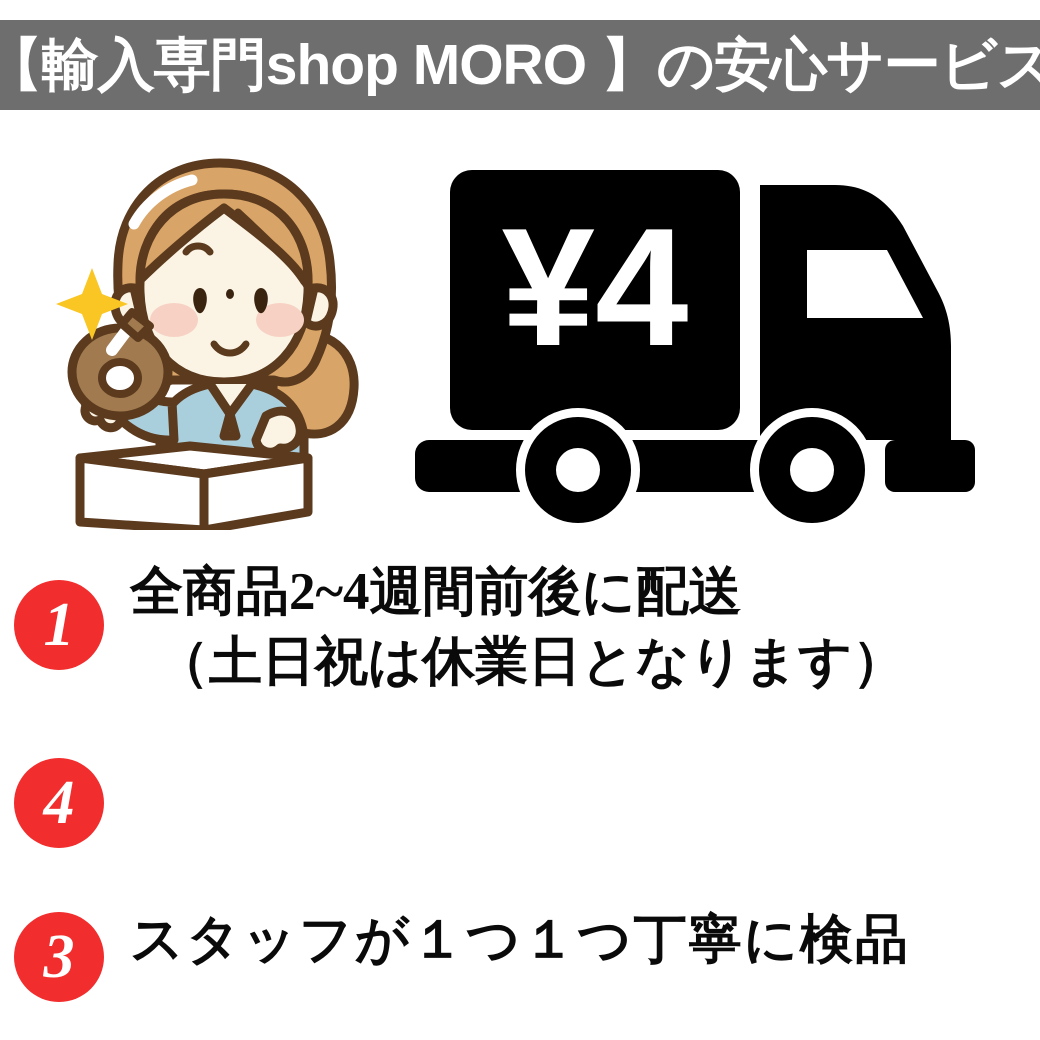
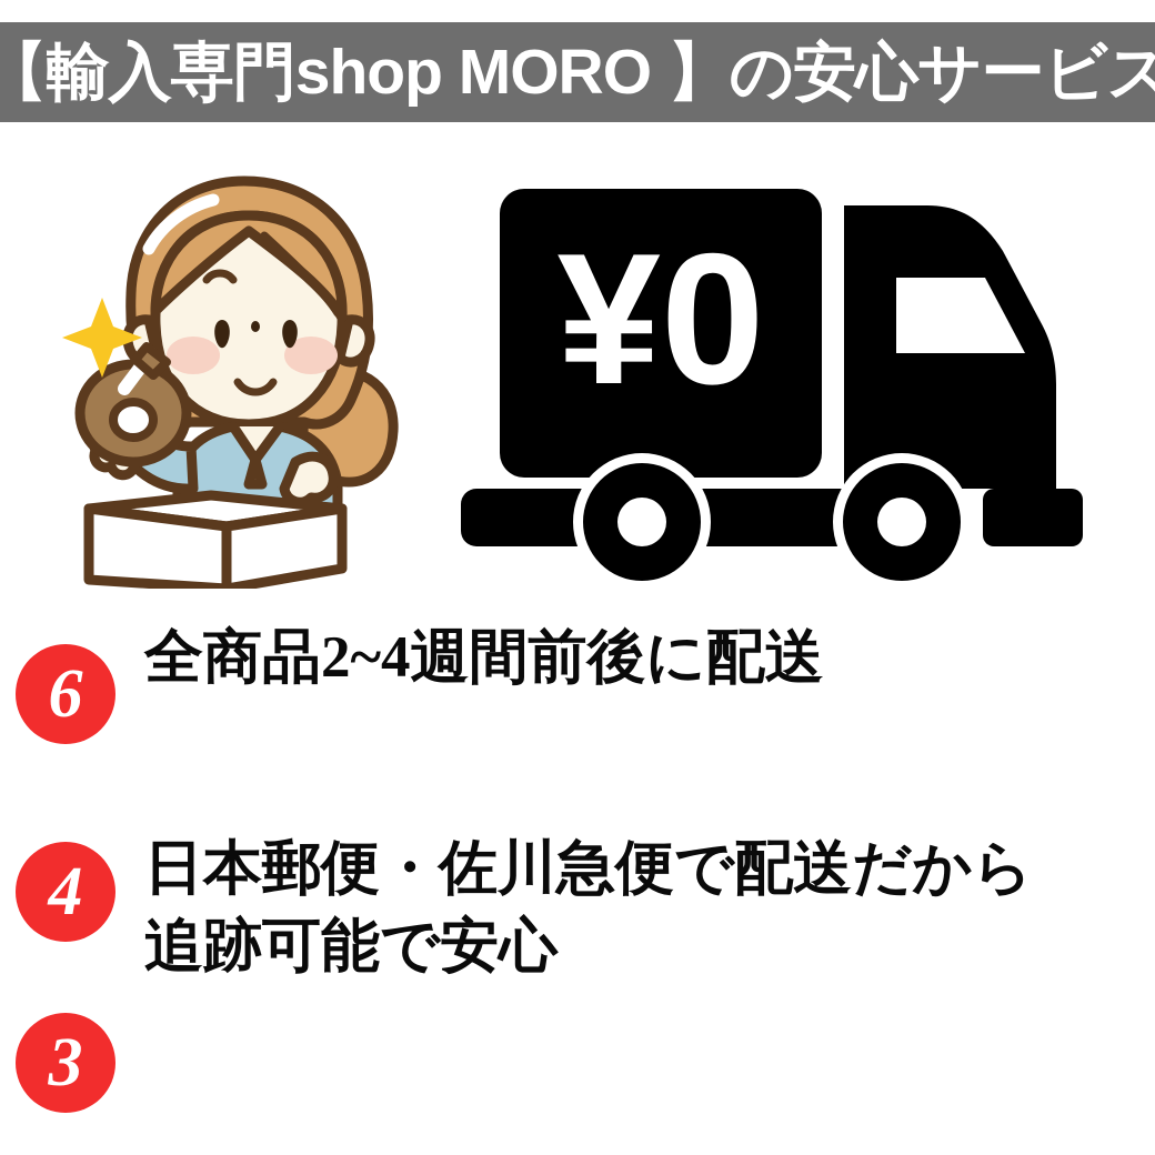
  【輸入専門shop MORO 】の安心サービス
- ¥4
+ ¥0
- 1
+ 6
  全商品2~4週間前後に配送
- （土日祝は休業日となります）
  4
+ 日本郵便・佐川急便で配送だから
+ 追跡可能で安心
  3
- スタッフが１つ１つ丁寧に検品
